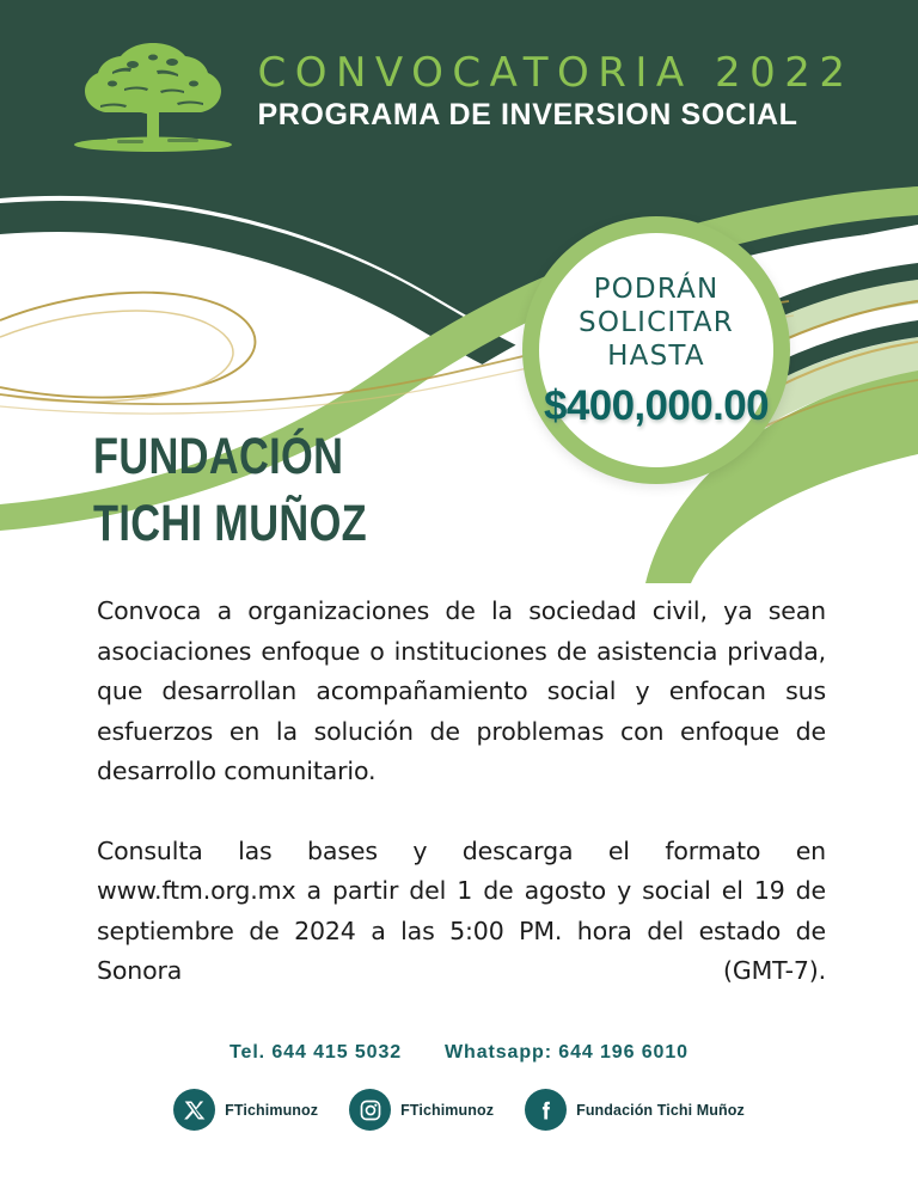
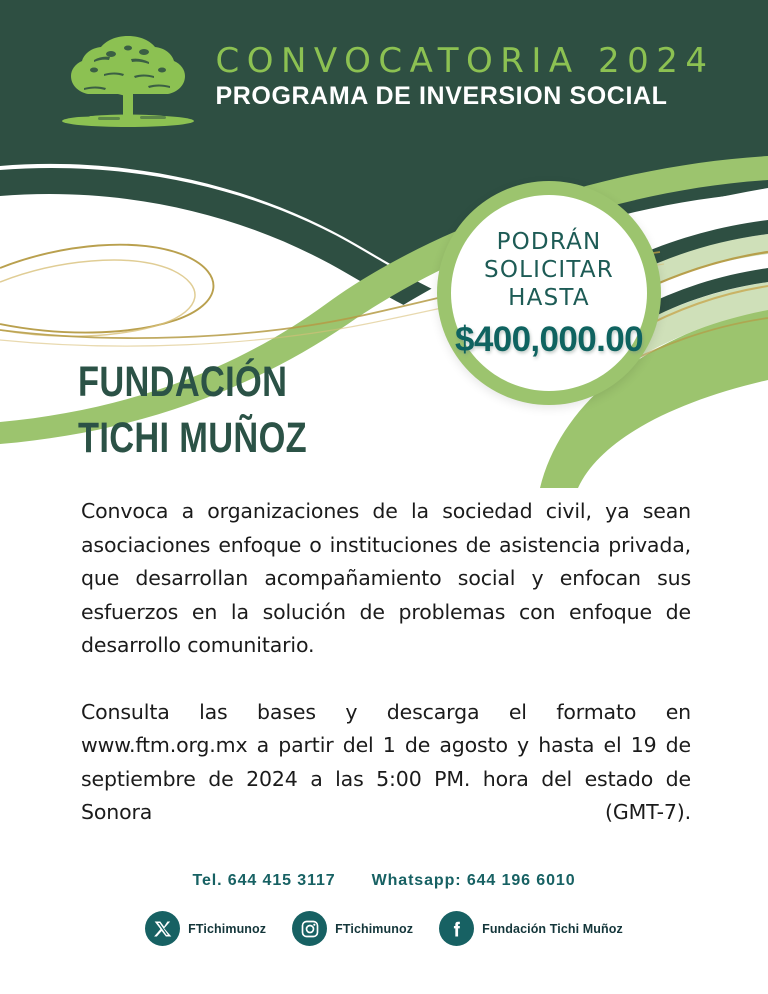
- CONVOCATORIA 2022
+ CONVOCATORIA 2024
  PROGRAMA DE INVERSION SOCIAL
  PODRÁN
  SOLICITAR
  HASTA
  $400,000.00
  FUNDACIÓN
  TICHI MUÑOZ
  Convoca a organizaciones de la sociedad civil, ya sean asociaciones enfoque o instituciones de asistencia privada, que desarrollan acompañamiento social y enfocan sus esfuerzos en la solución de problemas con enfoque de desarrollo comunitario.
- Consulta las bases y descarga el formato en www.ftm.org.mx a partir del 1 de agosto y social el 19 de septiembre de 2024 a las 5:00 PM. hora del estado de Sonora (GMT-7).
+ Consulta las bases y descarga el formato en www.ftm.org.mx a partir del 1 de agosto y hasta el 19 de septiembre de 2024 a las 5:00 PM. hora del estado de Sonora (GMT-7).
- Tel. 644 415 5032
+ Tel. 644 415 3117
  Whatsapp: 644 196 6010
  FTichimunoz
  FTichimunoz
  Fundación Tichi Muñoz
